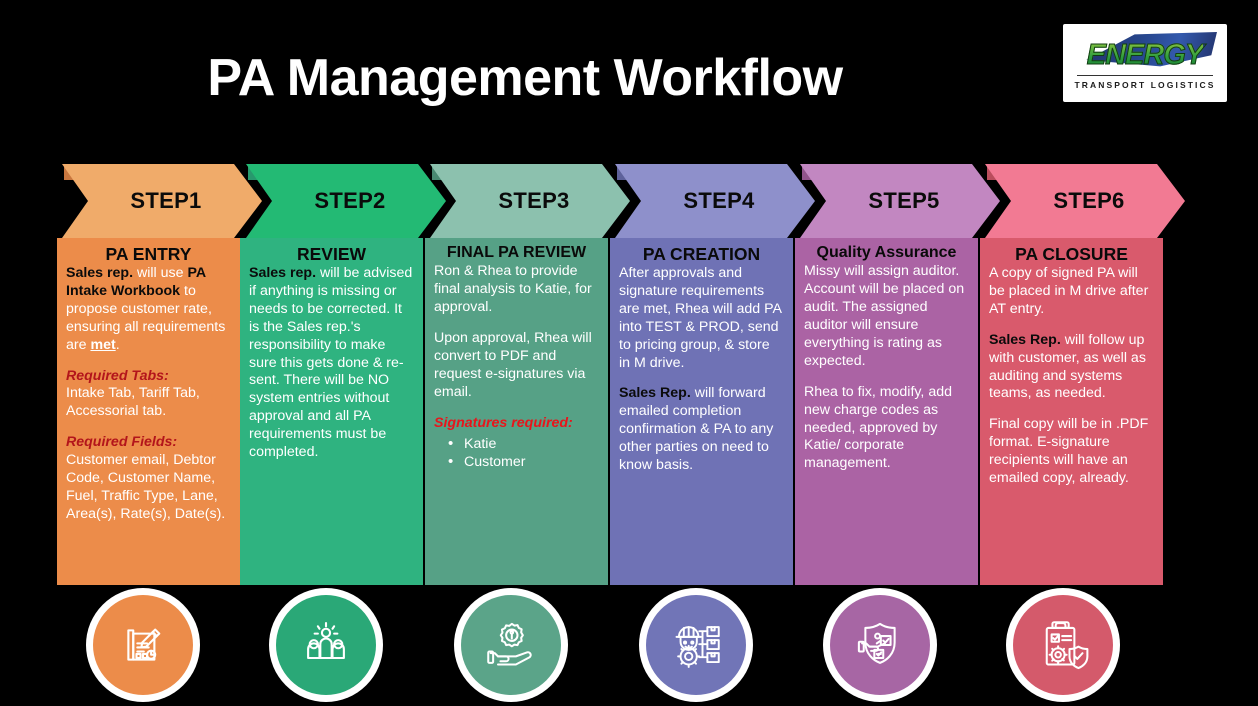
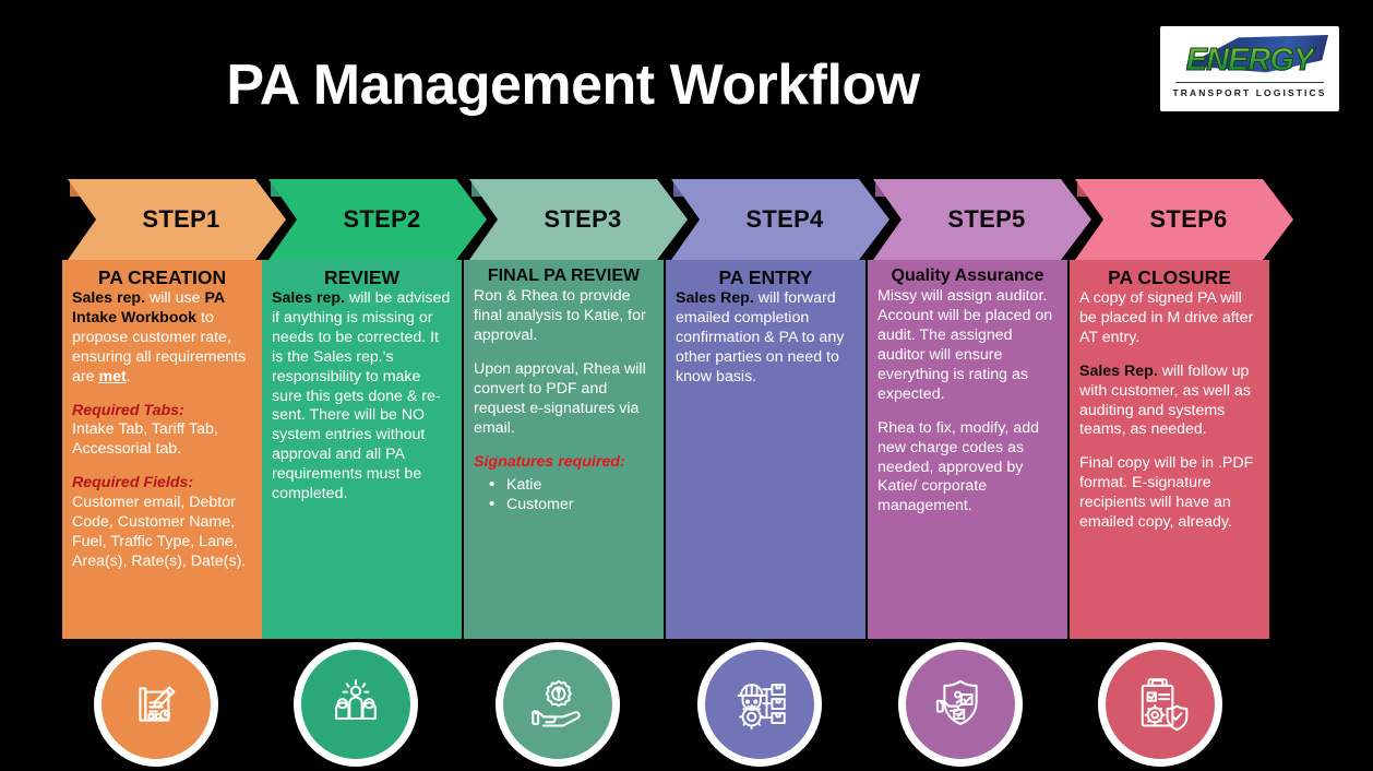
  PA Management Workflow
  ENERGY
  TRANSPORT LOGISTICS
  STEP1
- PA ENTRY
+ PA CREATION
  Sales rep. will use PA Intake Workbook to propose customer rate, ensuring all requirements are met.
  Required Tabs:
  Intake Tab, Tariff Tab, Accessorial tab.
  Required Fields:
  Customer email, Debtor Code, Customer Name, Fuel, Traffic Type, Lane, Area(s), Rate(s), Date(s).
  STEP2
  REVIEW
  Sales rep. will be advised if anything is missing or needs to be corrected. It is the Sales rep.'s responsibility to make sure this gets done & re-sent. There will be NO system entries without approval and all PA requirements must be completed.
  STEP3
  FINAL PA REVIEW
  Ron & Rhea to provide final analysis to Katie, for approval.
  Upon approval, Rhea will convert to PDF and request e-signatures via email.
  Signatures required:
  Katie
  Customer
  STEP4
- PA CREATION
+ PA ENTRY
- After approvals and signature requirements are met, Rhea will add PA into TEST & PROD, send to pricing group, & store in M drive.
  Sales Rep. will forward emailed completion confirmation & PA to any other parties on need to know basis.
  STEP5
  Quality Assurance
  Missy will assign auditor.
  Account will be placed on audit. The assigned auditor will ensure everything is rating as expected.
  Rhea to fix, modify, add new charge codes as needed, approved by Katie/ corporate management.
  STEP6
  PA CLOSURE
  A copy of signed PA will be placed in M drive after AT entry.
  Sales Rep. will follow up with customer, as well as auditing and systems teams, as needed.
  Final copy will be in .PDF format. E-signature recipients will have an emailed copy, already.
